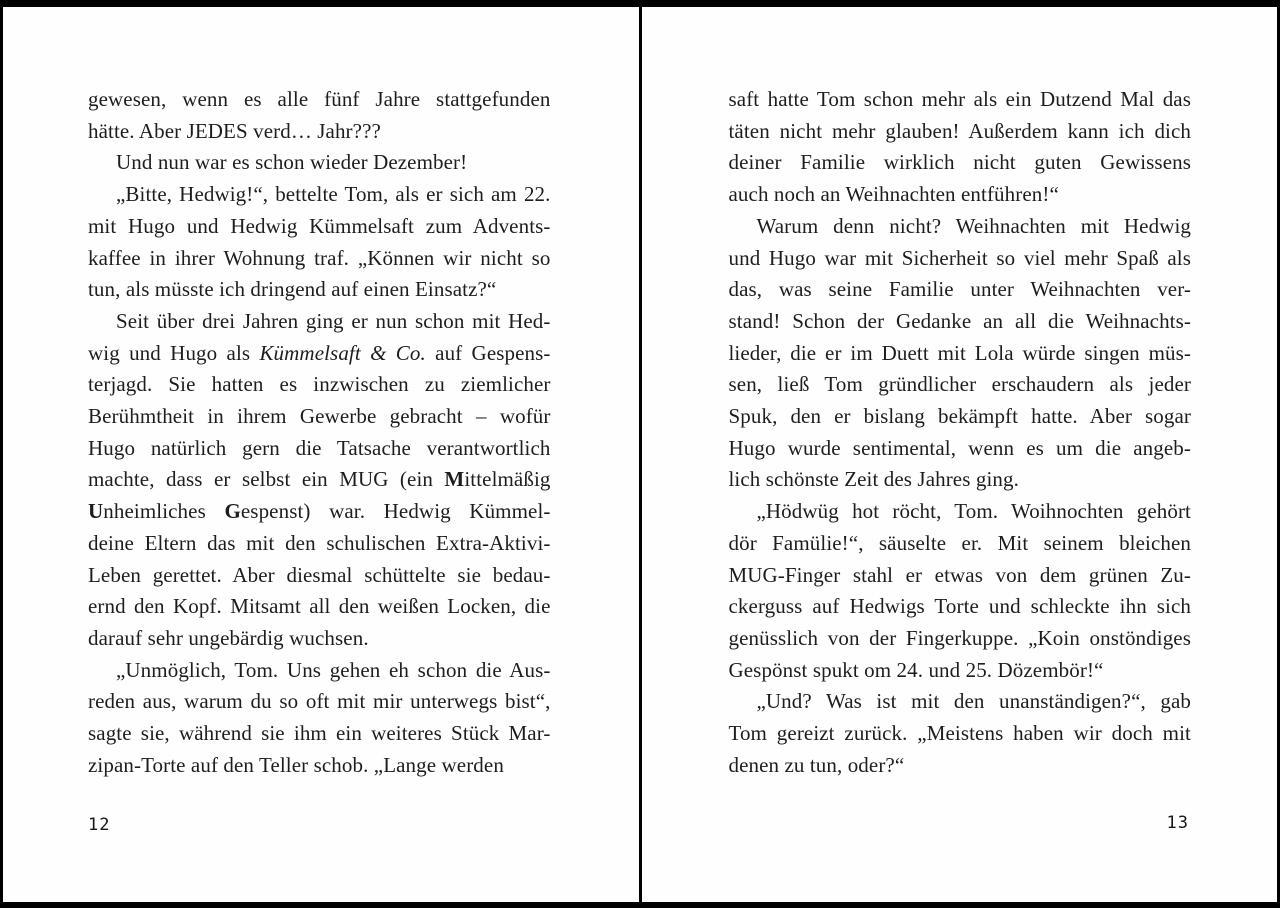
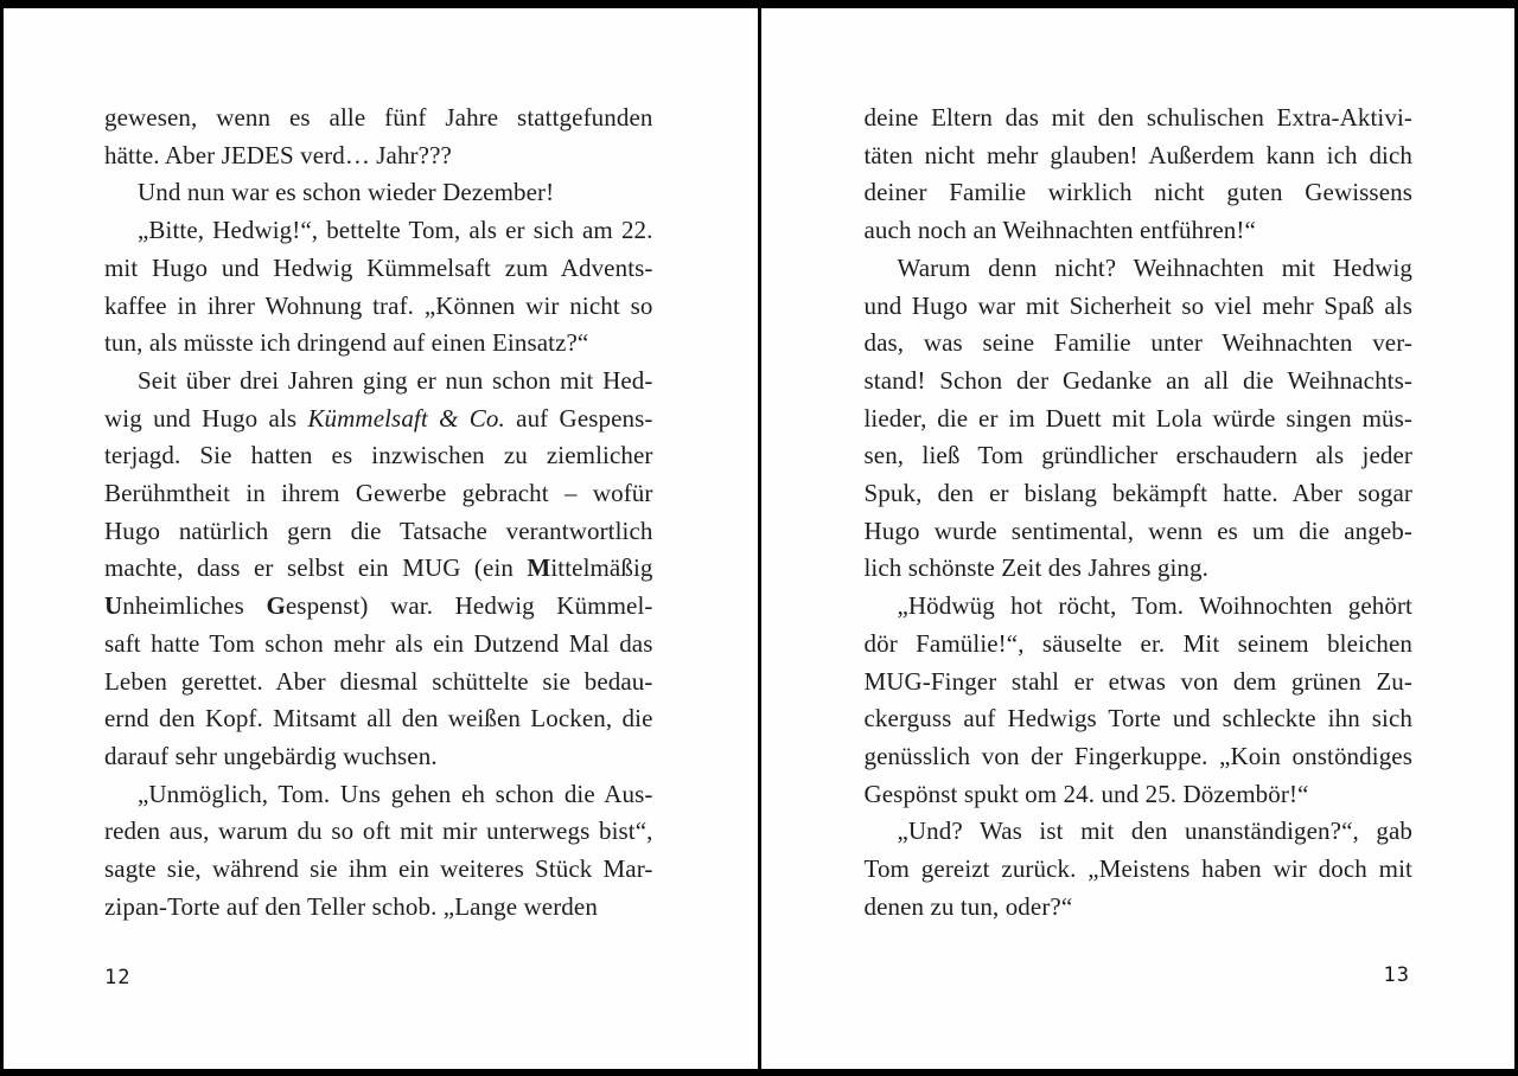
  gewesen, wenn es alle fünf Jahre stattgefunden
  hätte. Aber JEDES verd… Jahr???
  Und nun war es schon wieder Dezember!
  „Bitte, Hedwig!“, bettelte Tom, als er sich am 22.
  mit Hugo und Hedwig Kümmelsaft zum Advents-
  kaffee in ihrer Wohnung traf. „Können wir nicht so
  tun, als müsste ich dringend auf einen Einsatz?“
  Seit über drei Jahren ging er nun schon mit Hed-
  wig und Hugo als Kümmelsaft & Co. auf Gespens-
  terjagd. Sie hatten es inzwischen zu ziemlicher
  Berühmtheit in ihrem Gewerbe gebracht – wofür
  Hugo natürlich gern die Tatsache verantwortlich
  machte, dass er selbst ein MUG (ein Mittelmäßig
  Unheimliches Gespenst) war. Hedwig Kümmel-
- deine Eltern das mit den schulischen Extra-Aktivi-
+ saft hatte Tom schon mehr als ein Dutzend Mal das
  Leben gerettet. Aber diesmal schüttelte sie bedau-
  ernd den Kopf. Mitsamt all den weißen Locken, die
  darauf sehr ungebärdig wuchsen.
  „Unmöglich, Tom. Uns gehen eh schon die Aus-
  reden aus, warum du so oft mit mir unterwegs bist“,
  sagte sie, während sie ihm ein weiteres Stück Mar-
  zipan-Torte auf den Teller schob. „Lange werden
  12
- saft hatte Tom schon mehr als ein Dutzend Mal das
+ deine Eltern das mit den schulischen Extra-Aktivi-
  täten nicht mehr glauben! Außerdem kann ich dich
  deiner Familie wirklich nicht guten Gewissens
  auch noch an Weihnachten entführen!“
  Warum denn nicht? Weihnachten mit Hedwig
  und Hugo war mit Sicherheit so viel mehr Spaß als
  das, was seine Familie unter Weihnachten ver-
  stand! Schon der Gedanke an all die Weihnachts-
  lieder, die er im Duett mit Lola würde singen müs-
  sen, ließ Tom gründlicher erschaudern als jeder
  Spuk, den er bislang bekämpft hatte. Aber sogar
  Hugo wurde sentimental, wenn es um die angeb-
  lich schönste Zeit des Jahres ging.
  „Hödwüg hot röcht, Tom. Woihnochten gehört
  dör Famülie!“, säuselte er. Mit seinem bleichen
  MUG-Finger stahl er etwas von dem grünen Zu-
  ckerguss auf Hedwigs Torte und schleckte ihn sich
  genüsslich von der Fingerkuppe. „Koin onstöndiges
  Gespönst spukt om 24. und 25. Dözembör!“
  „Und? Was ist mit den unanständigen?“, gab
  Tom gereizt zurück. „Meistens haben wir doch mit
  denen zu tun, oder?“
  13
